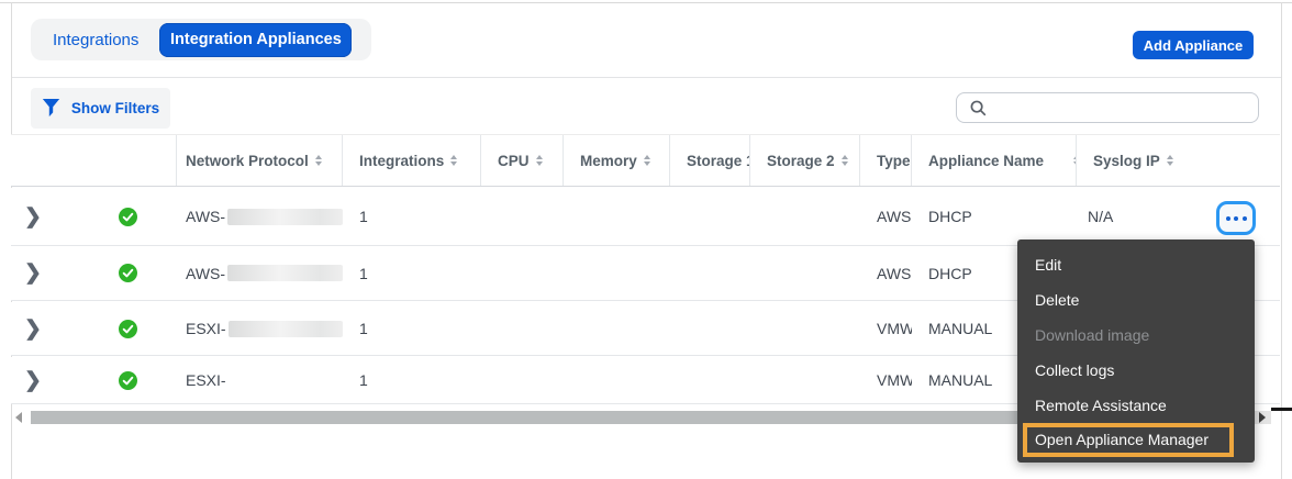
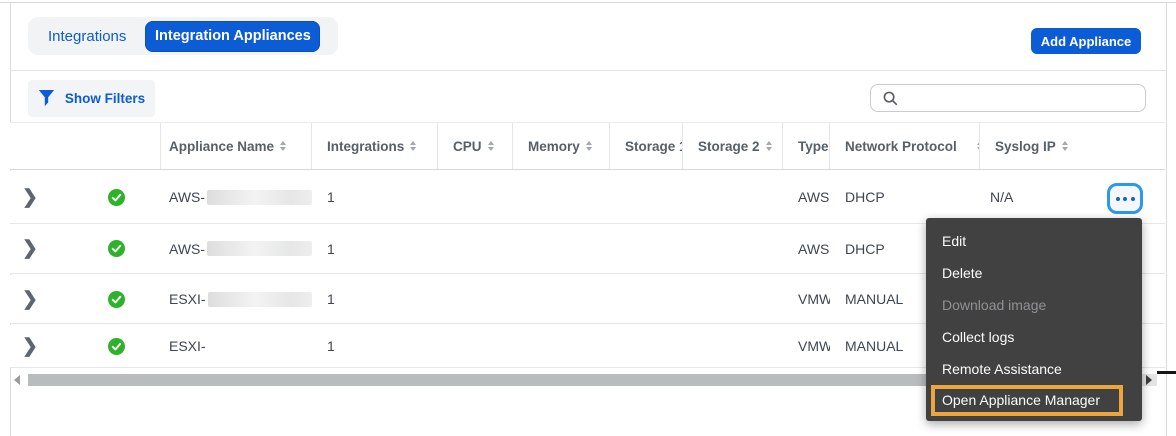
  Integrations
  Integration Appliances
  Add Appliance
  Show Filters
- Network Protocol
+ Appliance Name
  Integrations
  CPU
  Memory
  Storage
  Storage 2
  Type
- Appliance Name
+ Network Protocol
  Syslog IP
  ❯
  AWS-
  1
  AWS
  DHCP
  N/A
  ❯
  AWS-
  1
  AWS
  DHCP
  ❯
  ESXI-
  1
  MANUAL
  ❯
  ESXI-
  1
  MANUAL
  Edit
  Delete
  Download image
  Collect logs
  Remote Assistance
  Open Appliance Manager
